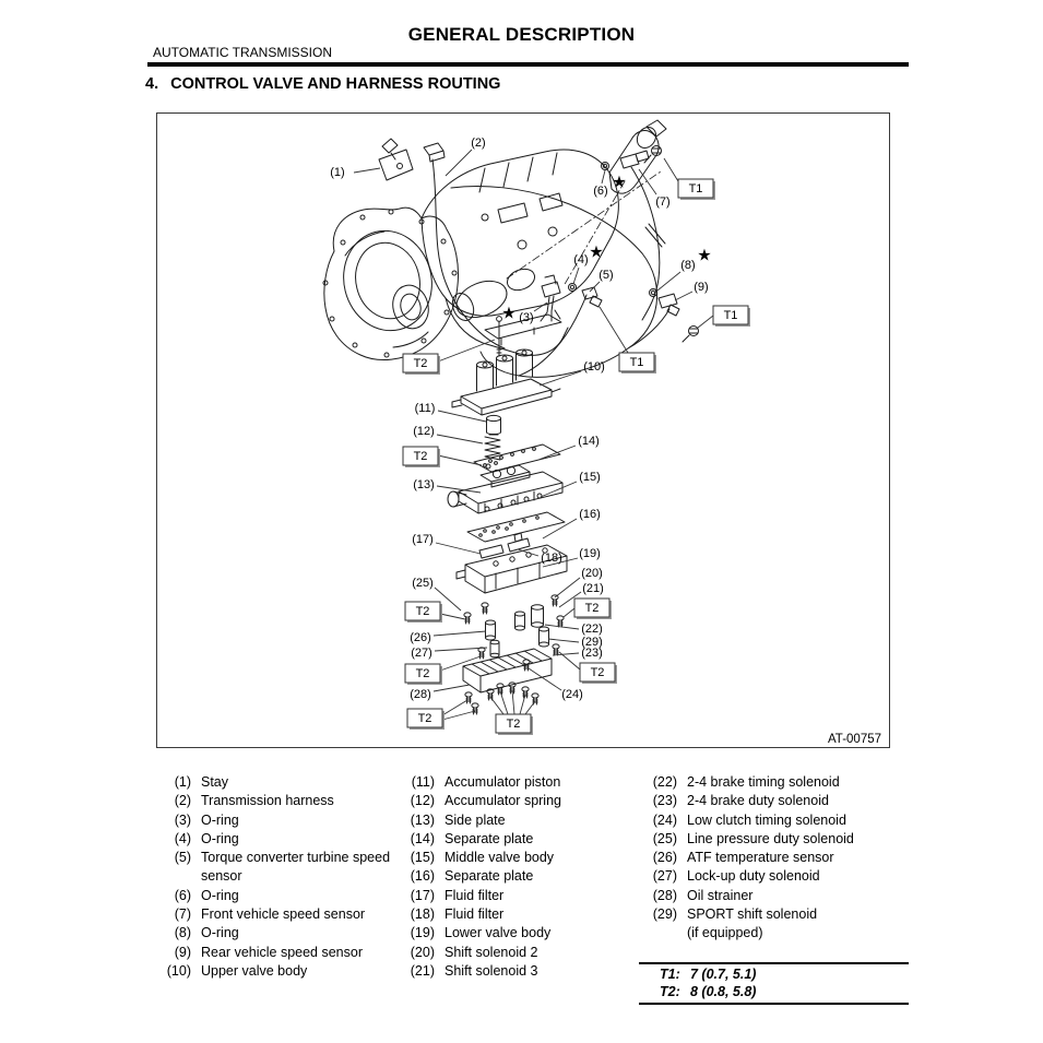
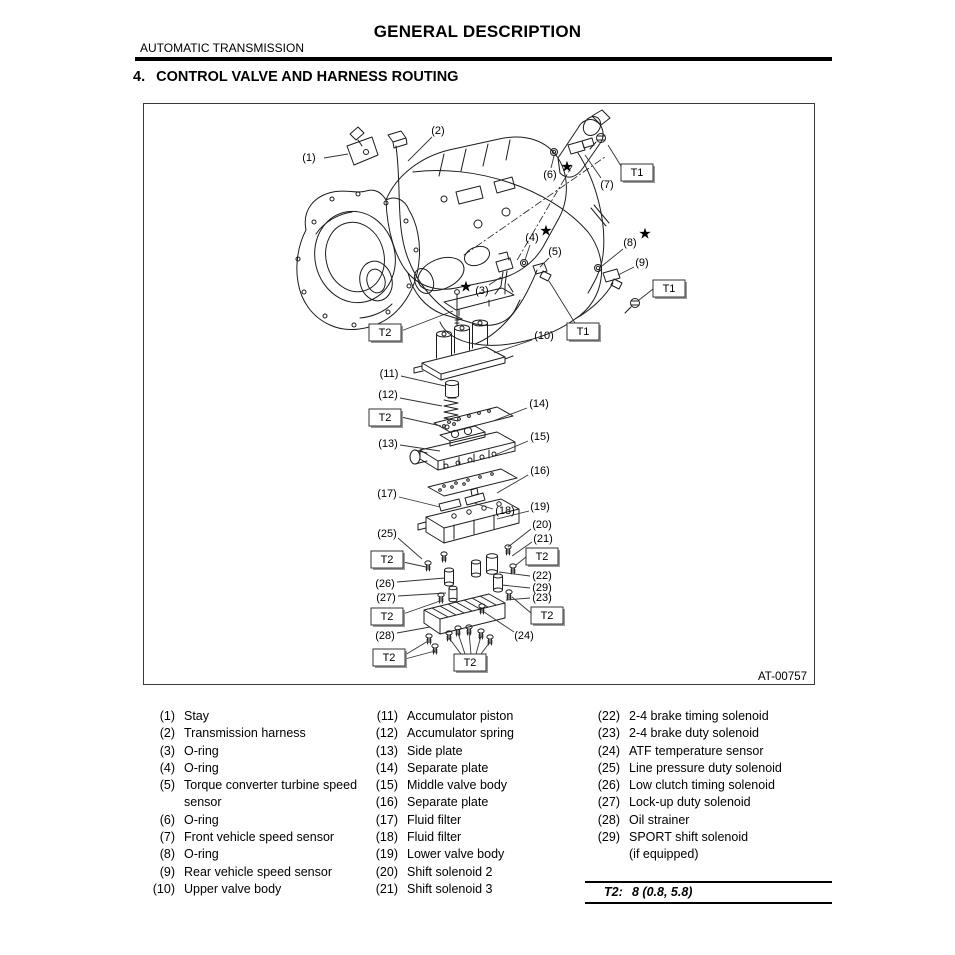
  GENERAL DESCRIPTION
  AUTOMATIC TRANSMISSION
  4. CONTROL VALVE AND HARNESS ROUTING
  (1)
  (2)
  (3)
  ★
  (4)
  ★
  (5)
  (6)
  ★
  (7)
  (8)
  ★
  (9)
  (10)
  (11)
  (12)
  (13)
  (14)
  (15)
  (16)
  (17)
  (18)
  (19)
  (20)
  (21)
  (22)
  (23)
  (24)
  (25)
  (26)
  (27)
  (28)
  (29)
  T1
  T1
  T1
  T2
  T2
  T2
  T2
  T2
  T2
  T2
  T2
  AT-00757
  (1)
  Stay
  (2)
  Transmission harness
  (3)
  O-ring
  (4)
  O-ring
  (5)
  Torque converter turbine speed sensor
  (6)
  O-ring
  (7)
  Front vehicle speed sensor
  (8)
  O-ring
  (9)
  Rear vehicle speed sensor
  (10)
  Upper valve body
  (11)
  Accumulator piston
  (12)
  Accumulator spring
  (13)
  Side plate
  (14)
  Separate plate
  (15)
  Middle valve body
  (16)
  Separate plate
  (17)
  Fluid filter
  (18)
  Fluid filter
  (19)
  Lower valve body
  (20)
  Shift solenoid 2
  (21)
  Shift solenoid 3
  (22)
  2-4 brake timing solenoid
  (23)
  2-4 brake duty solenoid
  (24)
- Low clutch timing solenoid
+ ATF temperature sensor
  (25)
  Line pressure duty solenoid
  (26)
- ATF temperature sensor
+ Low clutch timing solenoid
  (27)
  Lock-up duty solenoid
  (28)
  Oil strainer
  (29)
  SPORT shift solenoid
  (if equipped)
- T1:
- 7 (0.7, 5.1)
  T2:
  8 (0.8, 5.8)
